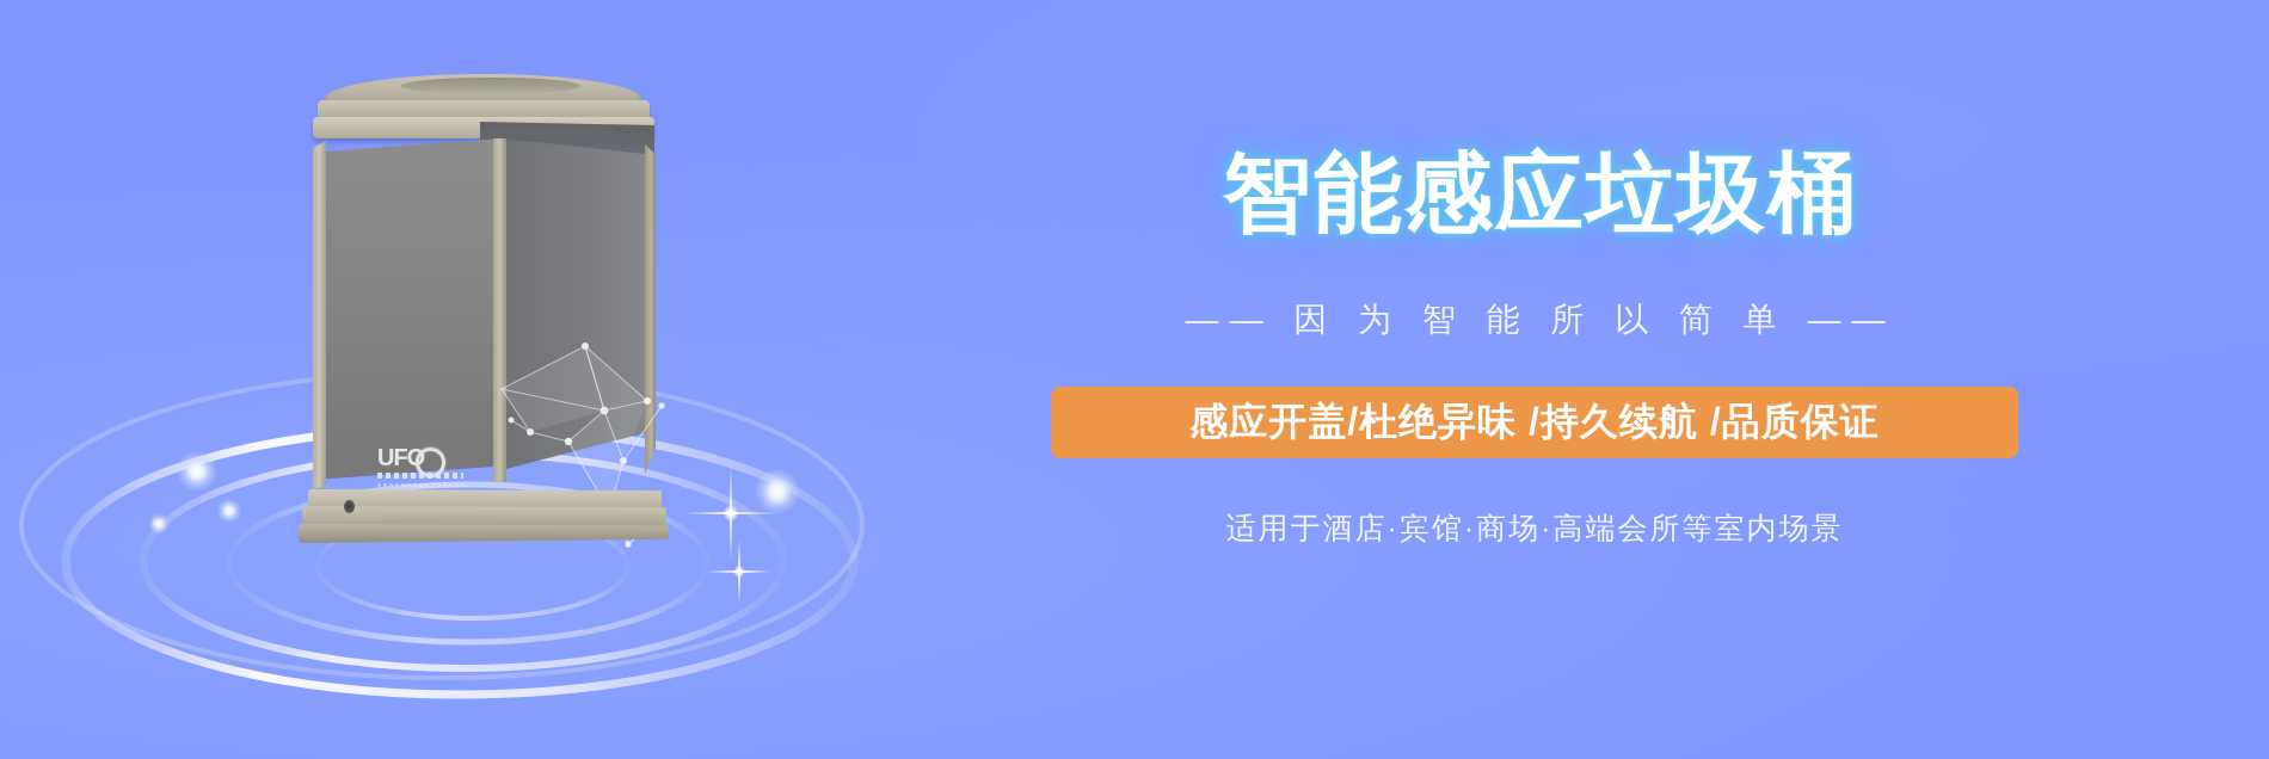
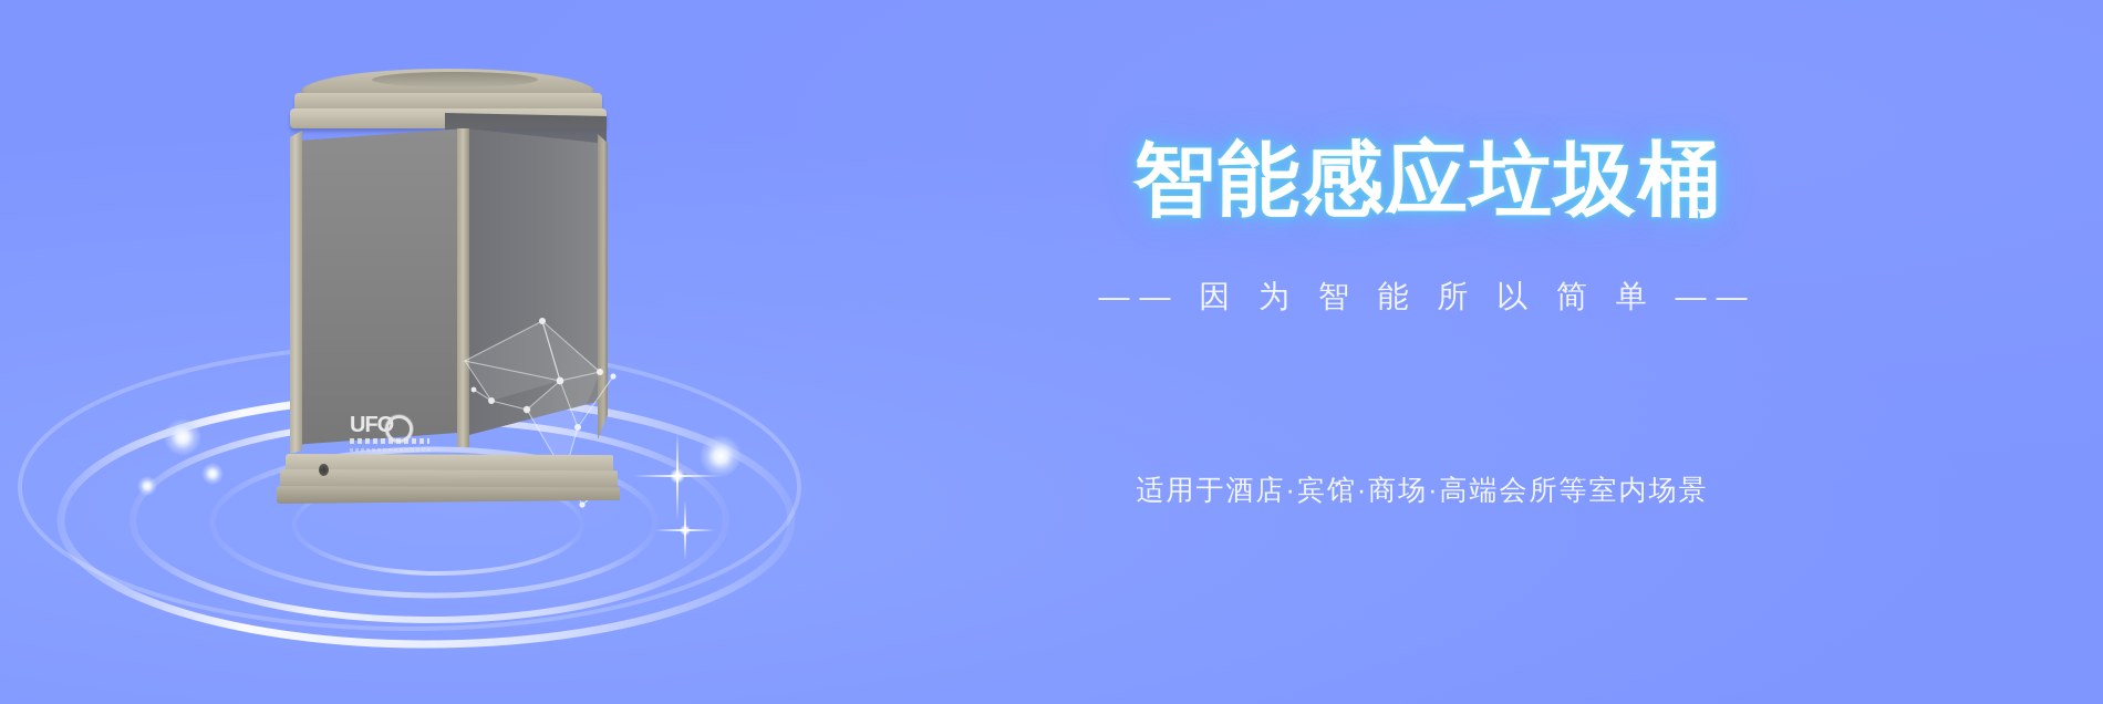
  UFO
  智能感应垃圾桶
  —— 因 为 智 能 所 以 简 单 ——
- 感应开盖/杜绝异味 /持久续航 /品质保证
  适用于酒店·宾馆·商场·高端会所等室内场景
